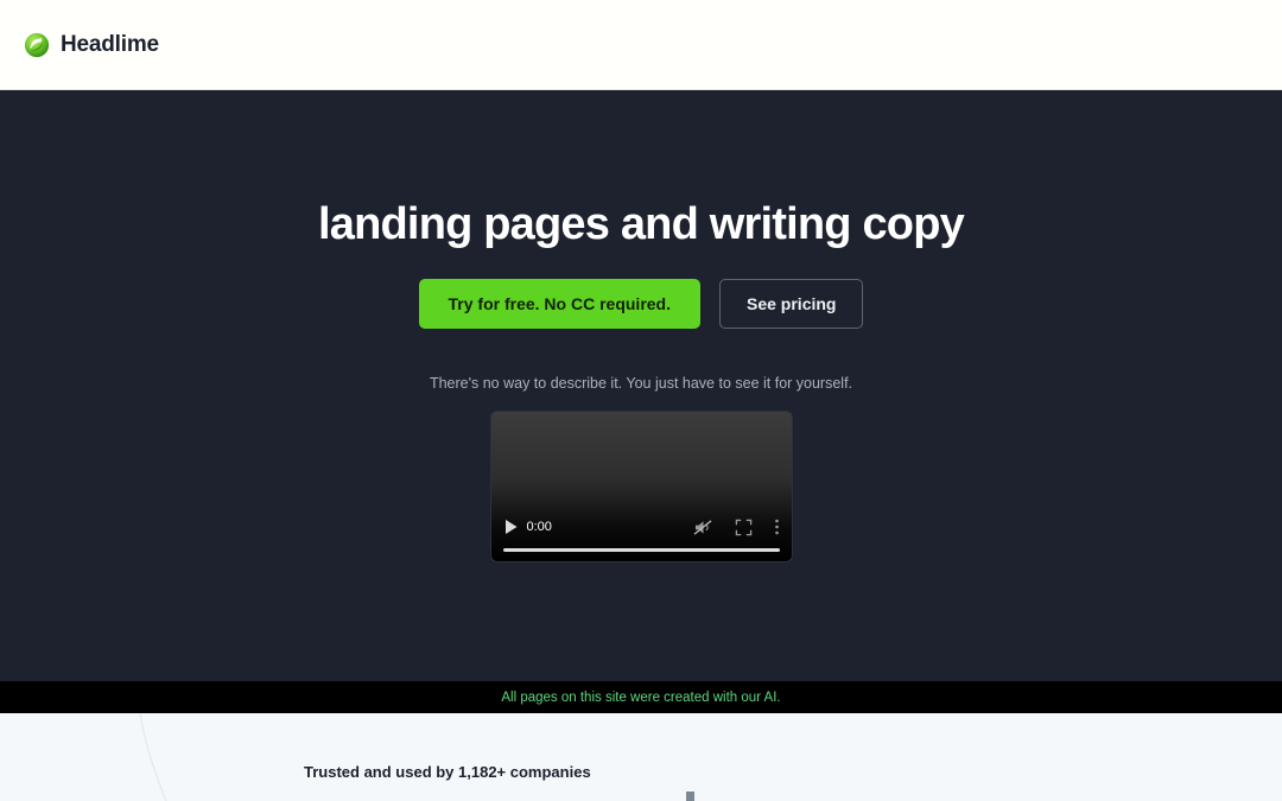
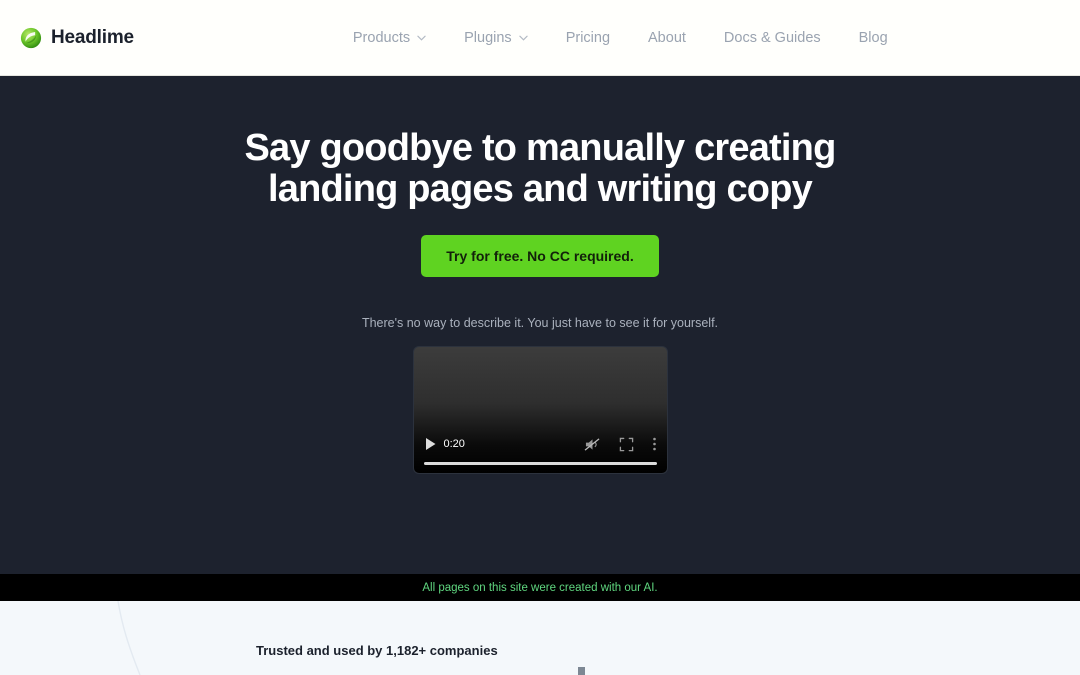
  Headlime
+ Products
+ Plugins
+ Pricing
+ About
+ Docs & Guides
+ Blog
+ Say goodbye to manually creating
  landing pages and writing copy
  Try for free. No CC required.
- See pricing
  There's no way to describe it. You just have to see it for yourself.
- 0:00
+ 0:20
  All pages on this site were created with our AI.
  Trusted and used by 1,182+ companies
